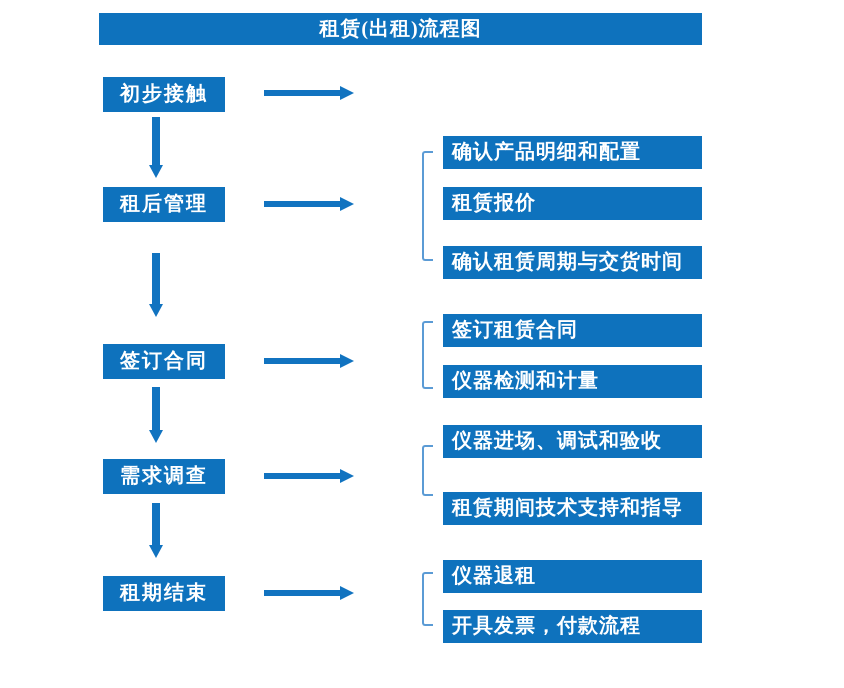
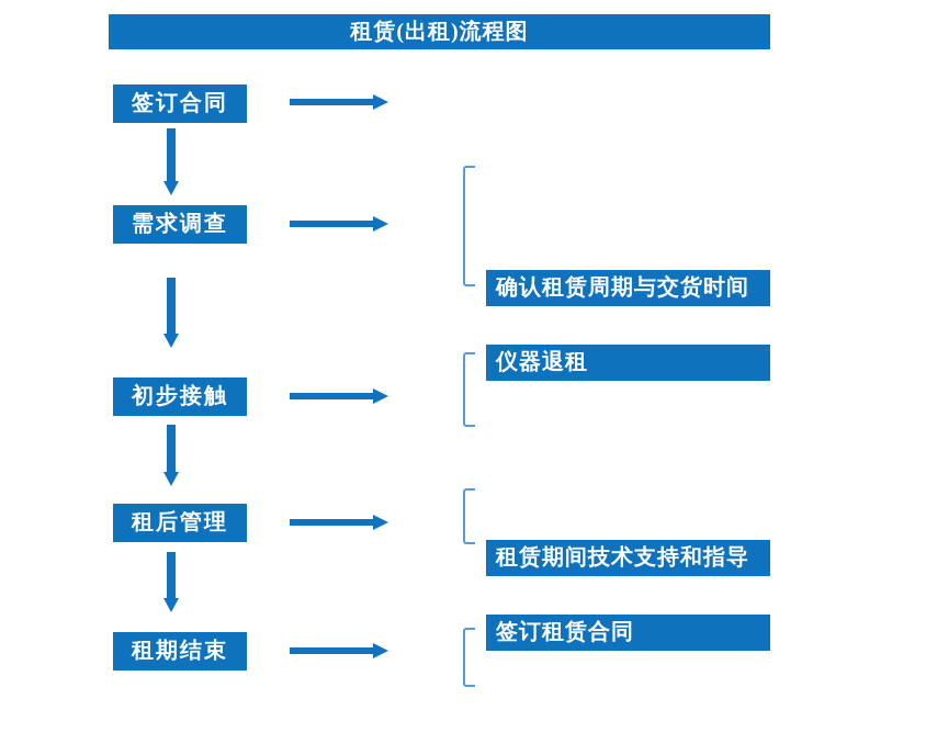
  租赁(出租)流程图
- 初步接触
+ 签订合同
- 租后管理
+ 需求调查
- 签订合同
+ 初步接触
- 需求调查
+ 租后管理
  租期结束
- 确认产品明细和配置
- 租赁报价
  确认租赁周期与交货时间
- 签订租赁合同
+ 仪器退租
- 仪器检测和计量
- 仪器进场、调试和验收
  租赁期间技术支持和指导
- 仪器退租
+ 签订租赁合同
- 开具发票，付款流程
